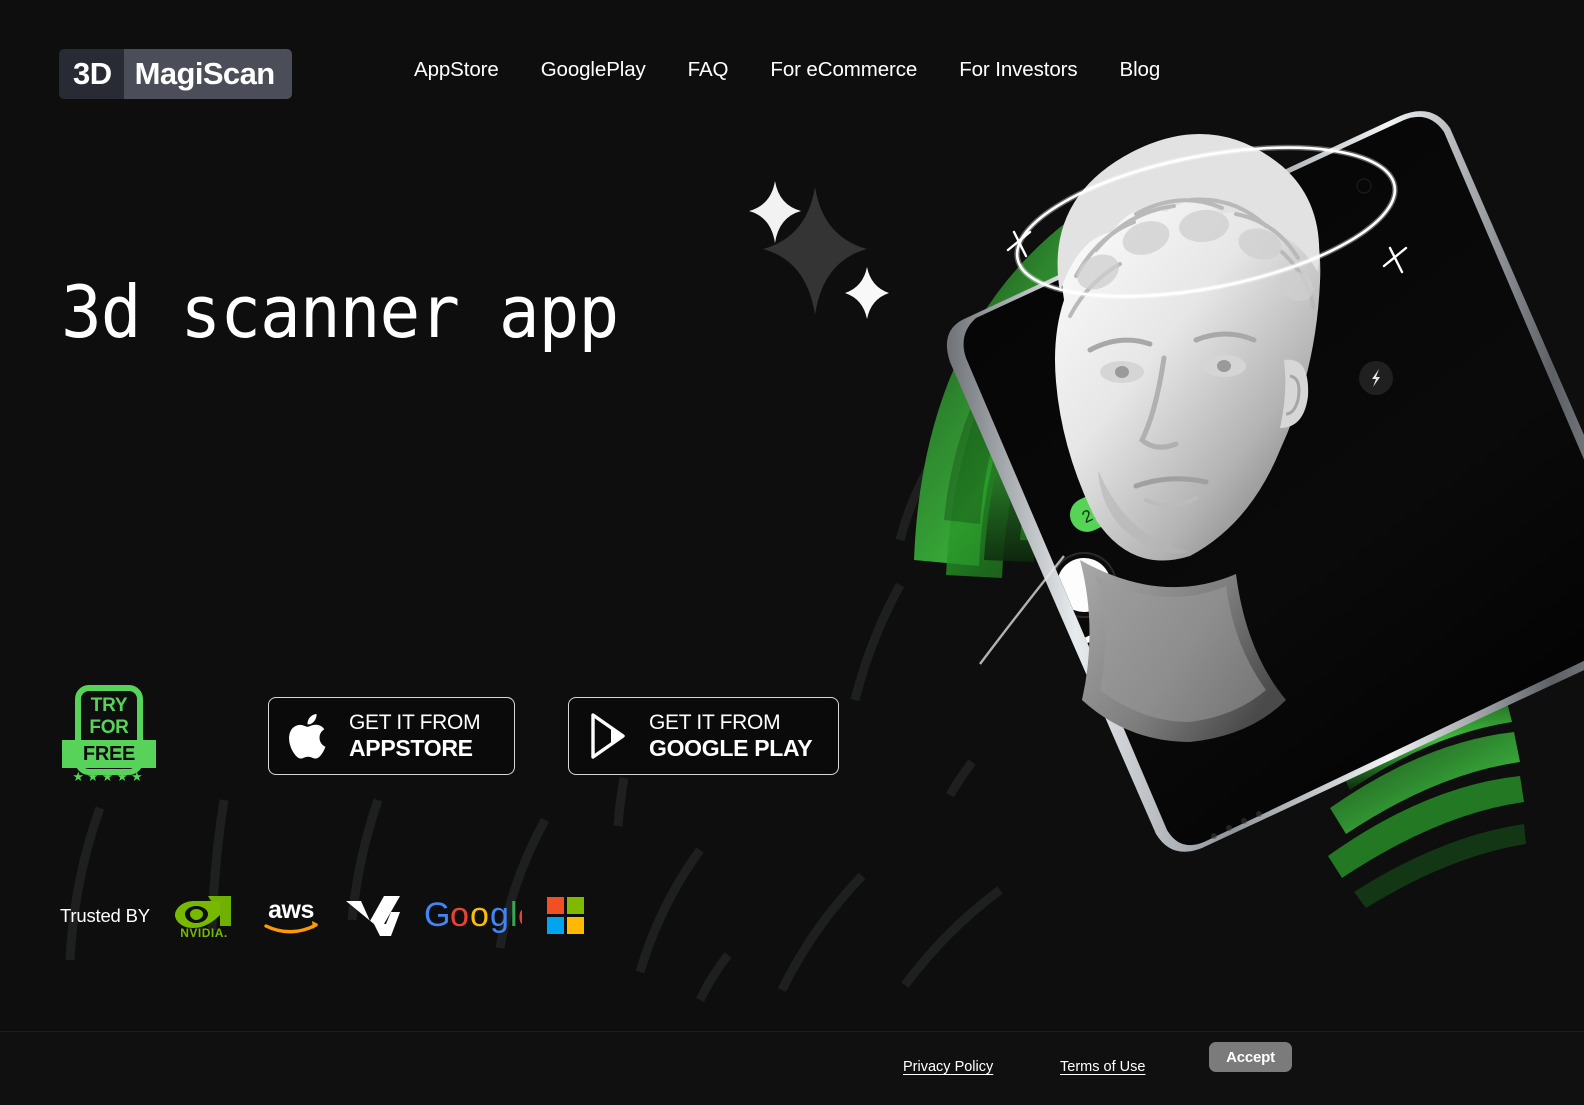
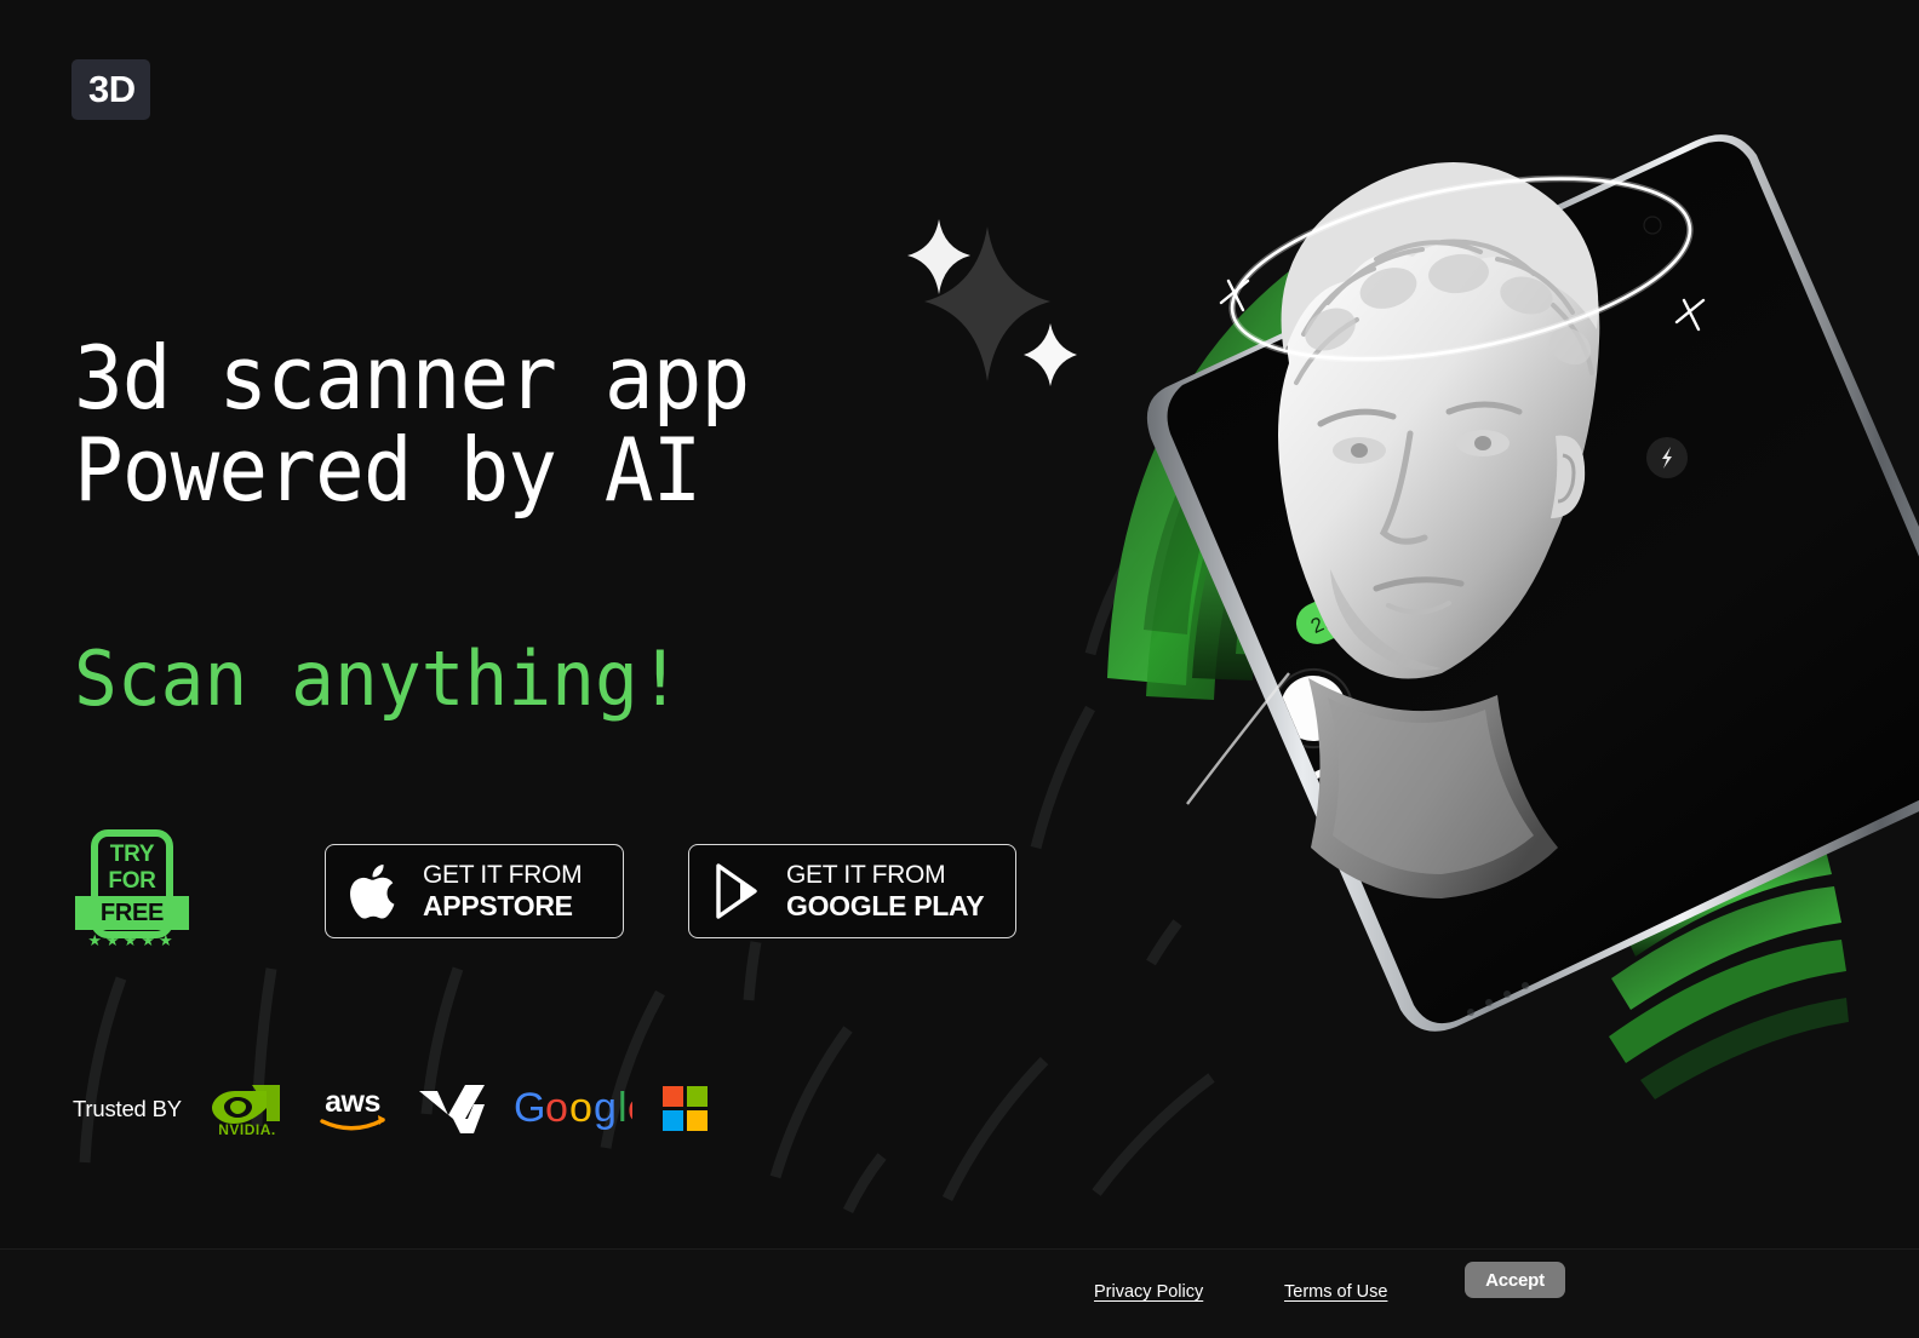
  3D
- MagiScan
- AppStore
- GooglePlay
- FAQ
- For eCommerce
- For Investors
- Blog
  3d scanner app
+ Powered by AI
+ Scan anything!
  TRY
  FOR
  FREE
  ★★★★★
  GET IT FROM
  APPSTORE
  GET IT FROM
  GOOGLE PLAY
  Trusted BY
  NVIDIA.
  aws
  G
  o
  o
  g
  l
  Privacy Policy
  Terms of Use
  Accept
